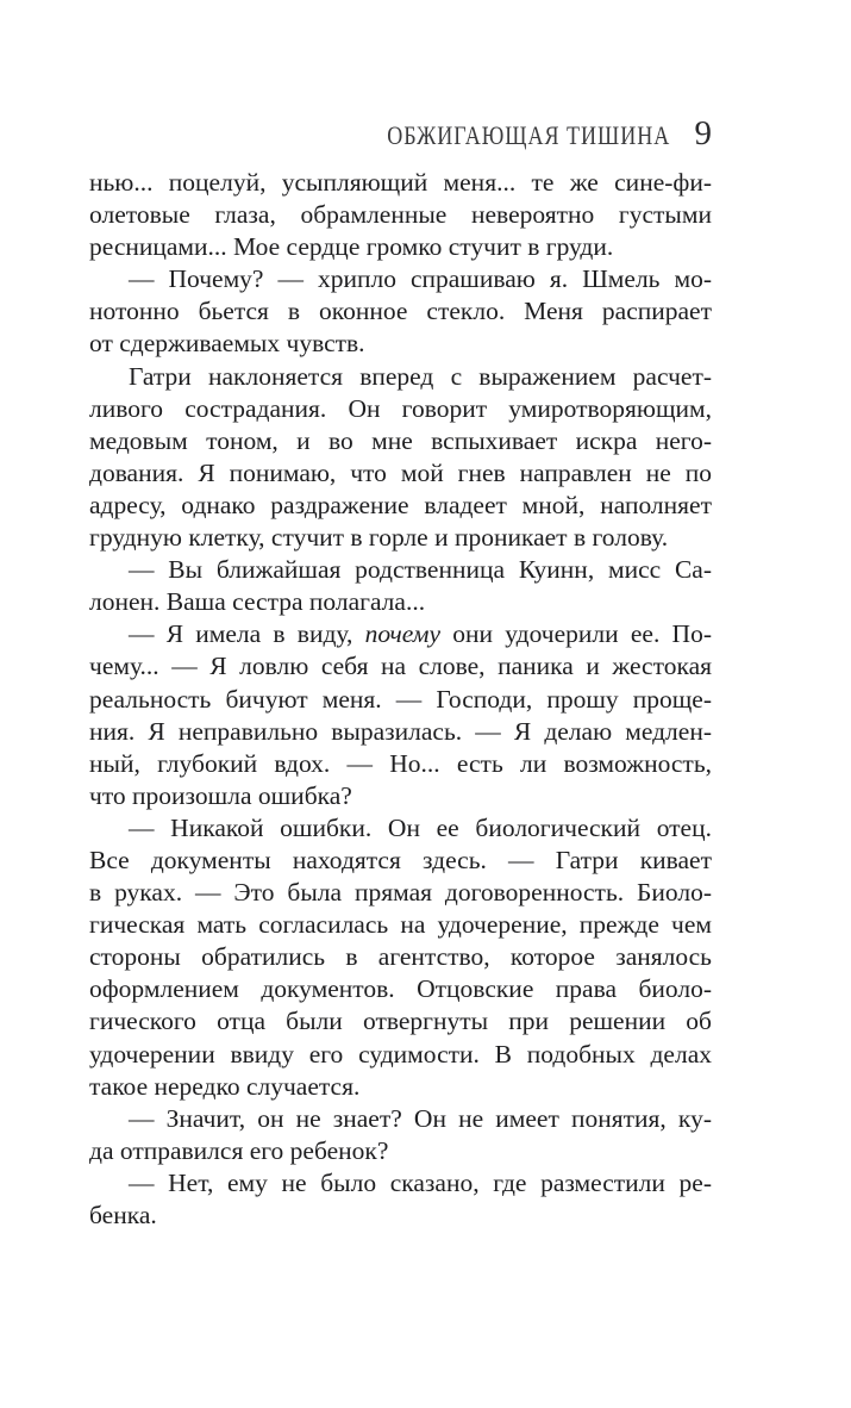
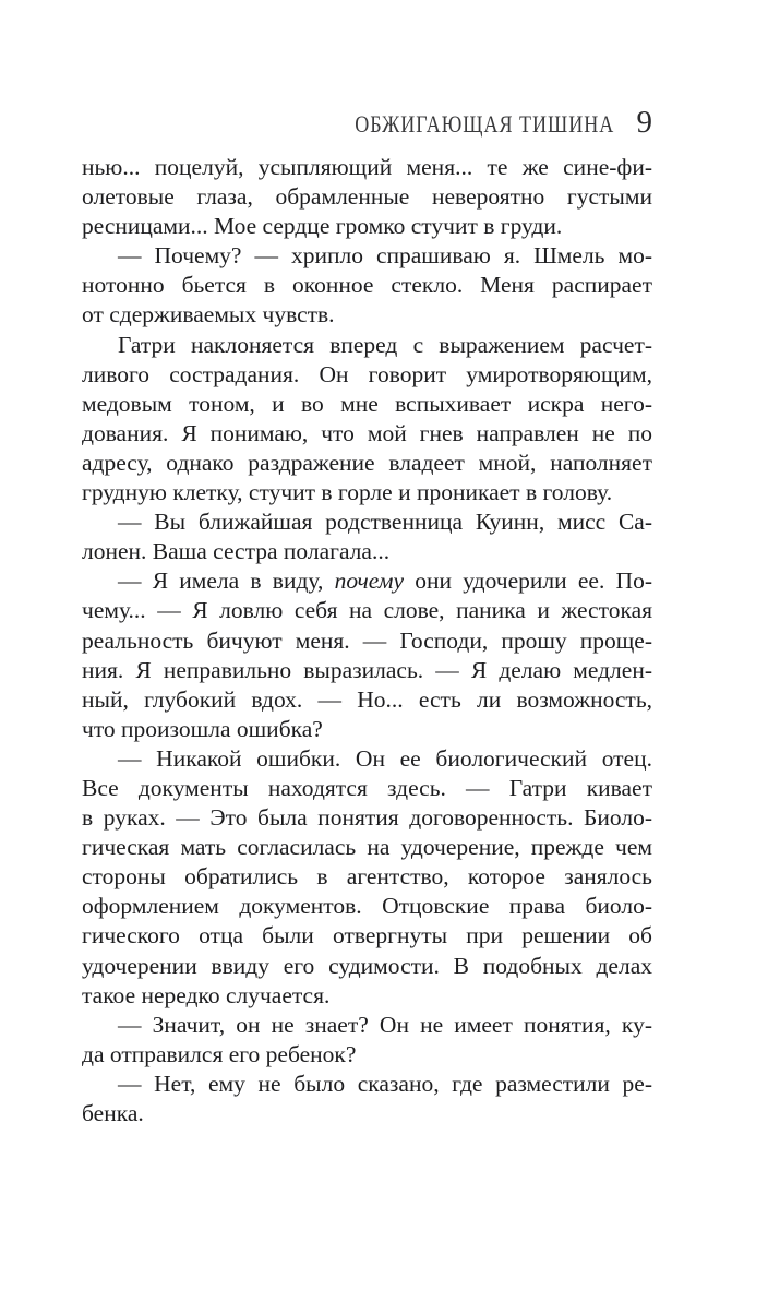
  ОБЖИГАЮЩАЯ ТИШИНА
  9
  нью... поцелуй, усыпляющий меня... те же сине-фи-
  олетовые глаза, обрамленные невероятно густыми
  ресницами... Мое сердце громко стучит в груди.
  — Почему? — хрипло спрашиваю я. Шмель мо-
  нотонно бьется в оконное стекло. Меня распирает
  от сдерживаемых чувств.
  Гатри наклоняется вперед с выражением расчет-
  ливого сострадания. Он говорит умиротворяющим,
  медовым тоном, и во мне вспыхивает искра него-
  дования. Я понимаю, что мой гнев направлен не по
  адресу, однако раздражение владеет мной, наполняет
  грудную клетку, стучит в горле и проникает в голову.
  — Вы ближайшая родственница Куинн, мисс Са-
  лонен. Ваша сестра полагала...
  — Я имела в виду, почему они удочерили ее. По-
  чему... — Я ловлю себя на слове, паника и жестокая
  реальность бичуют меня. — Господи, прошу проще-
  ния. Я неправильно выразилась. — Я делаю медлен-
  ный, глубокий вдох. — Но... есть ли возможность,
  что произошла ошибка?
  — Никакой ошибки. Он ее биологический отец.
  Все документы находятся здесь. — Гатри кивает
- в руках. — Это была прямая договоренность. Биоло-
+ в руках. — Это была понятия договоренность. Биоло-
  гическая мать согласилась на удочерение, прежде чем
  стороны обратились в агентство, которое занялось
  оформлением документов. Отцовские права биоло-
  гического отца были отвергнуты при решении об
  удочерении ввиду его судимости. В подобных делах
  такое нередко случается.
  — Значит, он не знает? Он не имеет понятия, ку-
  да отправился его ребенок?
  — Нет, ему не было сказано, где разместили ре-
  бенка.
